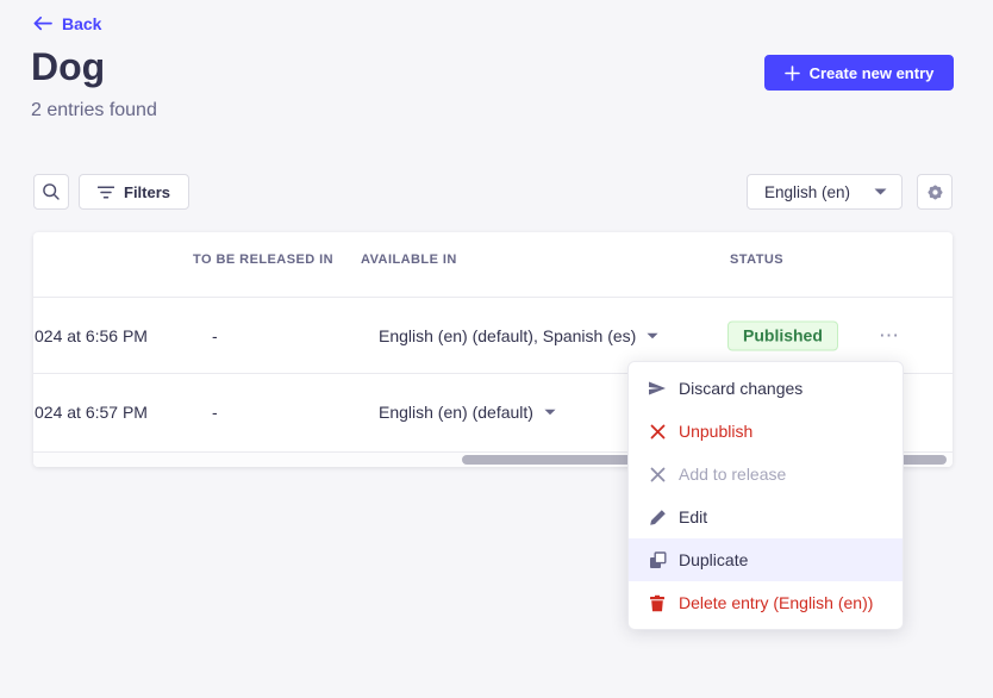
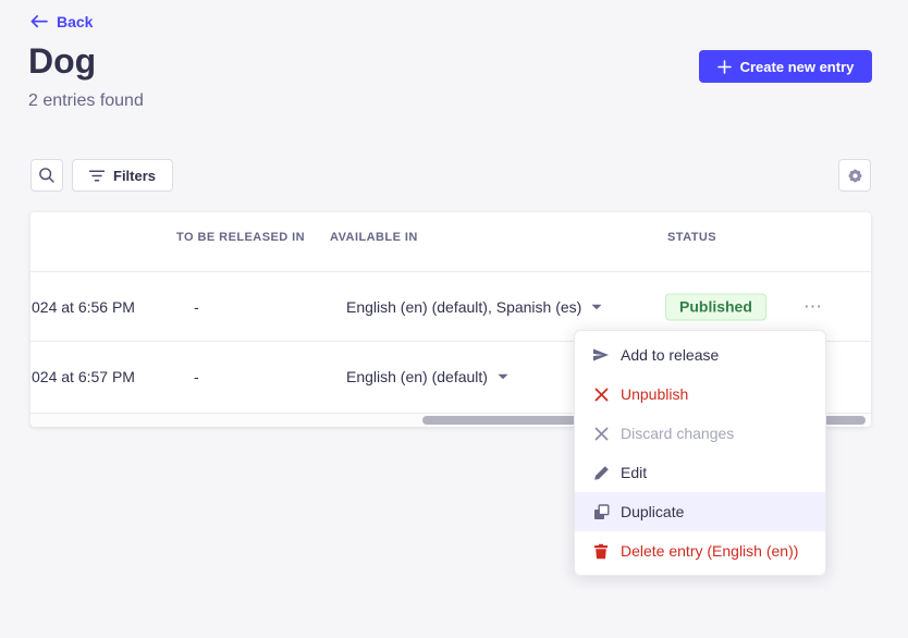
  Back
  Dog
  2 entries found
  Create new entry
  Filters
- English (en)
  TO BE RELEASED IN
  AVAILABLE IN
  STATUS
  024 at 6:56 PM
  -
  English (en) (default), Spanish (es)
  Published
  ⋯
  024 at 6:57 PM
  -
  English (en) (default)
- Discard changes
+ Add to release
  Unpublish
- Add to release
+ Discard changes
  Edit
  Duplicate
  Delete entry (English (en))
